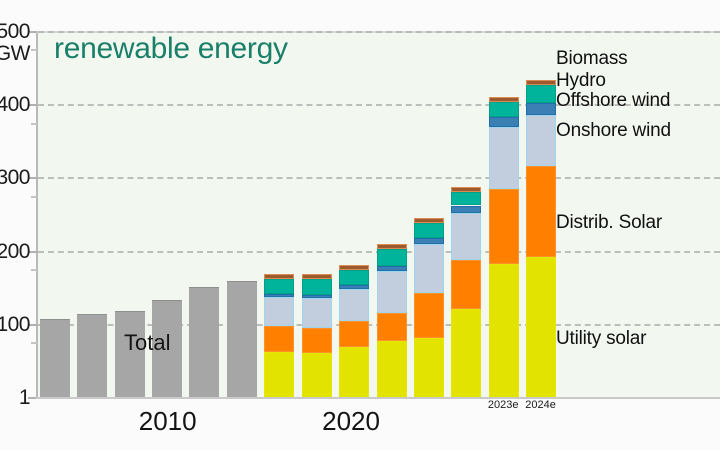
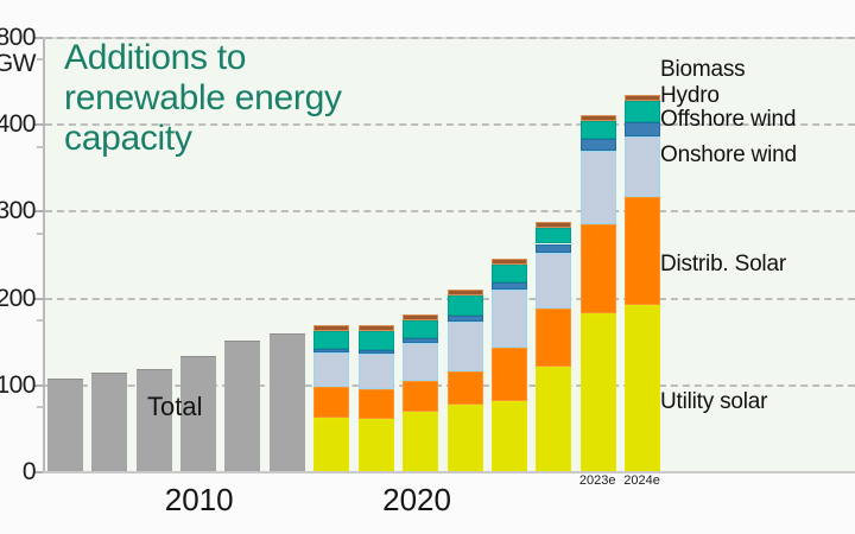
- 500
+ 800
  GW
  400
  300
  200
  100
- 1
+ 0
+ Additions to
  renewable energy
+ capacity
  Total
  2010
  2020
  2023e
  2024e
  Biomass
  Hydro
  Offshore wind
  Onshore wind
  Distrib. Solar
  Utility solar
